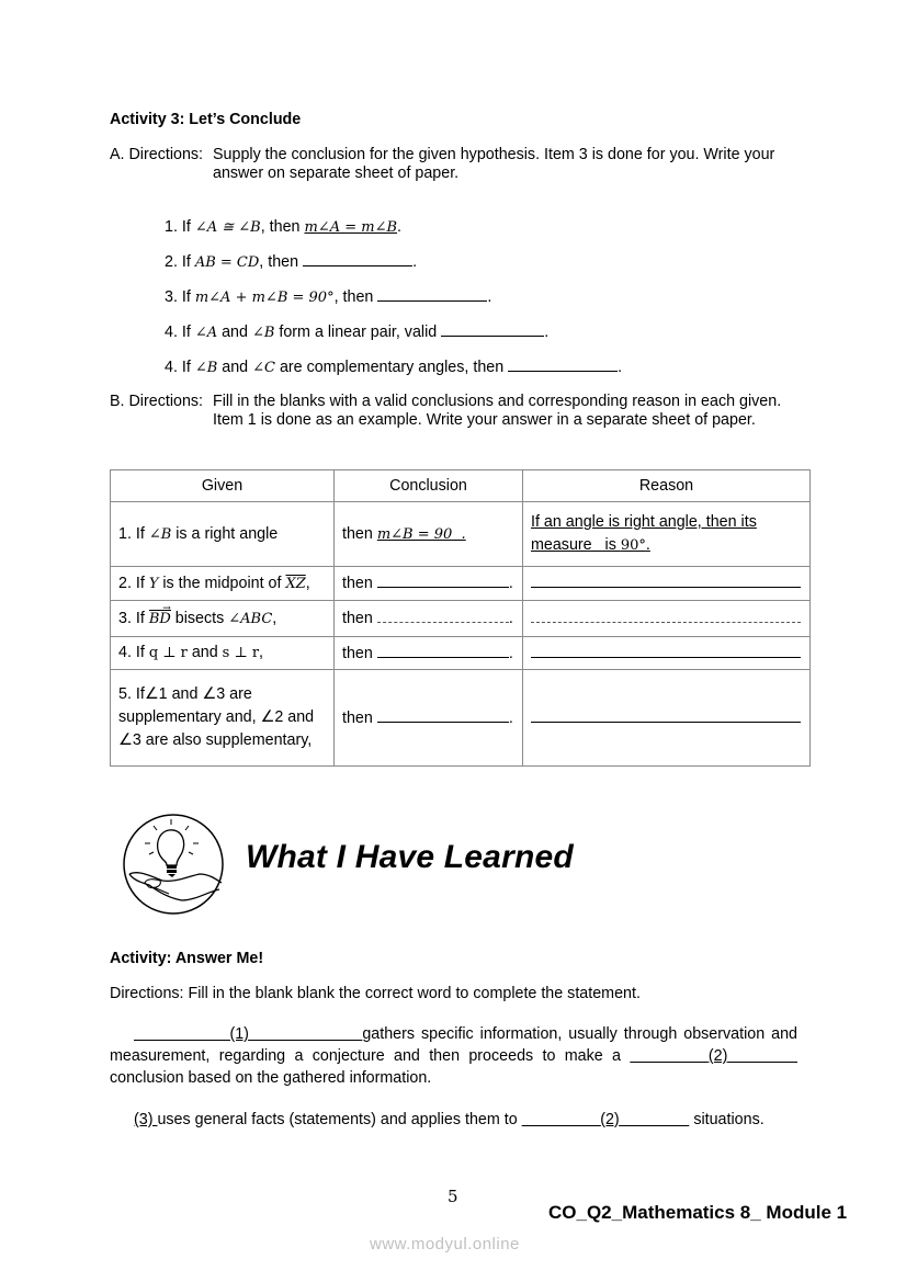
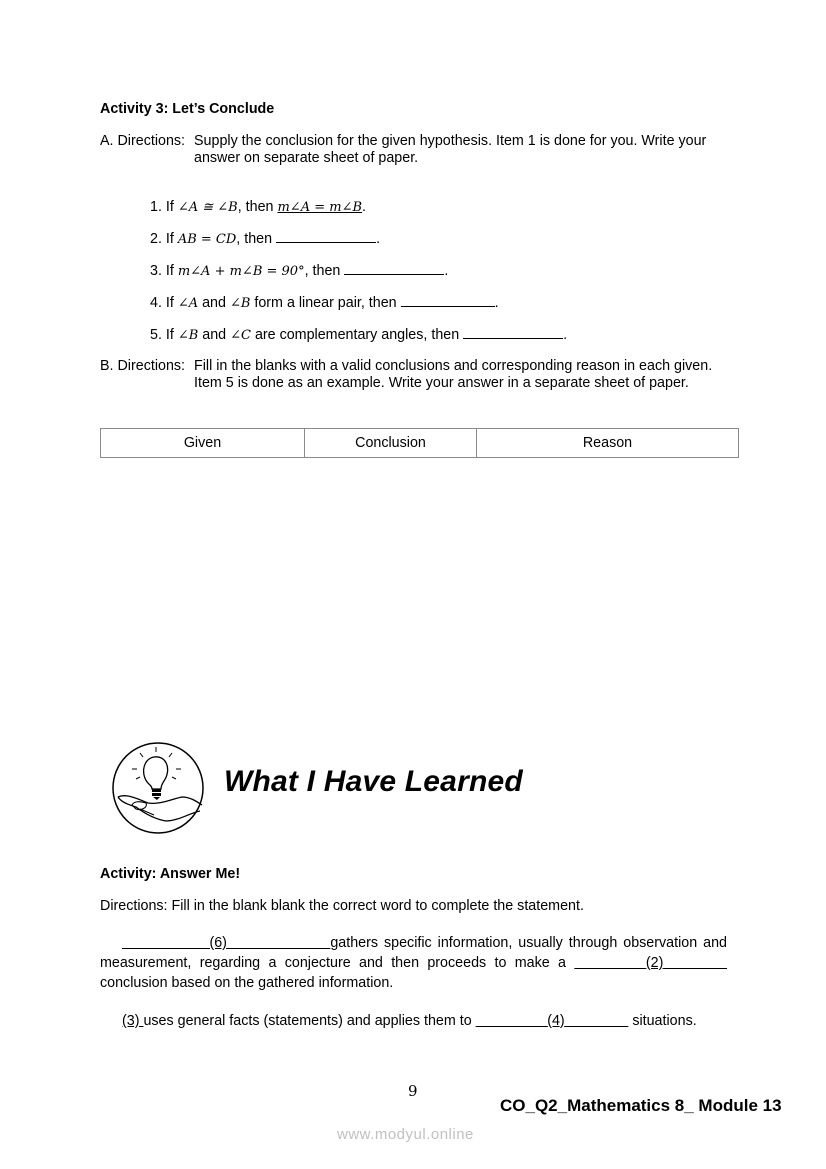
  Activity 3: Let’s Conclude
  A. Directions:
- Supply the conclusion for the given hypothesis. Item 3 is done for you. Write your answer on separate sheet of paper.
+ Supply the conclusion for the given hypothesis. Item 1 is done for you. Write your answer on separate sheet of paper.
  1. If ∠A ≅ ∠B, then m∠A = m∠B.
  2. If AB = CD, then .
  3. If m∠A + m∠B = 90°, then .
- 4. If ∠A and ∠B form a linear pair, valid .
+ 4. If ∠A and ∠B form a linear pair, then .
- 4. If ∠B and ∠C are complementary angles, then .
+ 5. If ∠B and ∠C are complementary angles, then .
  B. Directions:
- Fill in the blanks with a valid conclusions and corresponding reason in each given. Item 1 is done as an example. Write your answer in a separate sheet of paper.
+ Fill in the blanks with a valid conclusions and corresponding reason in each given. Item 5 is done as an example. Write your answer in a separate sheet of paper.
  Given	Conclusion	Reason
- 1. If ∠B is a right angle	then m∠B = 90 .	If an angle is right angle, then its measure is 90°.
- 2. If Y is the midpoint of XZ,	then .
- 3. If →BD bisects ∠ABC,	then .
- 4. If q ⊥ r and s ⊥ r,	then .
- 5. If∠1 and ∠3 are supplementary and, ∠2 and ∠3 are also supplementary,	then .
  What I Have Learned
  Activity: Answer Me!
  Directions: Fill in the blank blank the correct word to complete the statement.
- (1) gathers specific information, usually through observation and measurement, regarding a conjecture and then proceeds to make a (2) conclusion based on the gathered information.
+ (6) gathers specific information, usually through observation and measurement, regarding a conjecture and then proceeds to make a (2) conclusion based on the gathered information.
- (3) uses general facts (statements) and applies them to (2) situations.
+ (3) uses general facts (statements) and applies them to (4) situations.
- 5
+ 9
- CO_Q2_Mathematics 8_ Module 1
+ CO_Q2_Mathematics 8_ Module 13
  www.modyul.online
